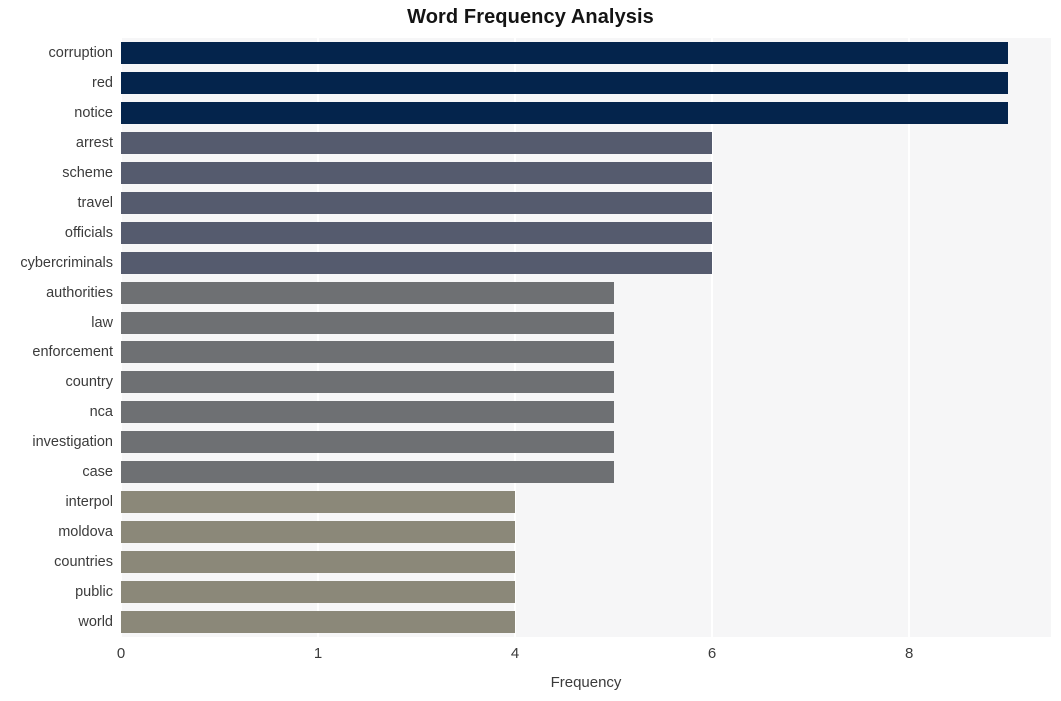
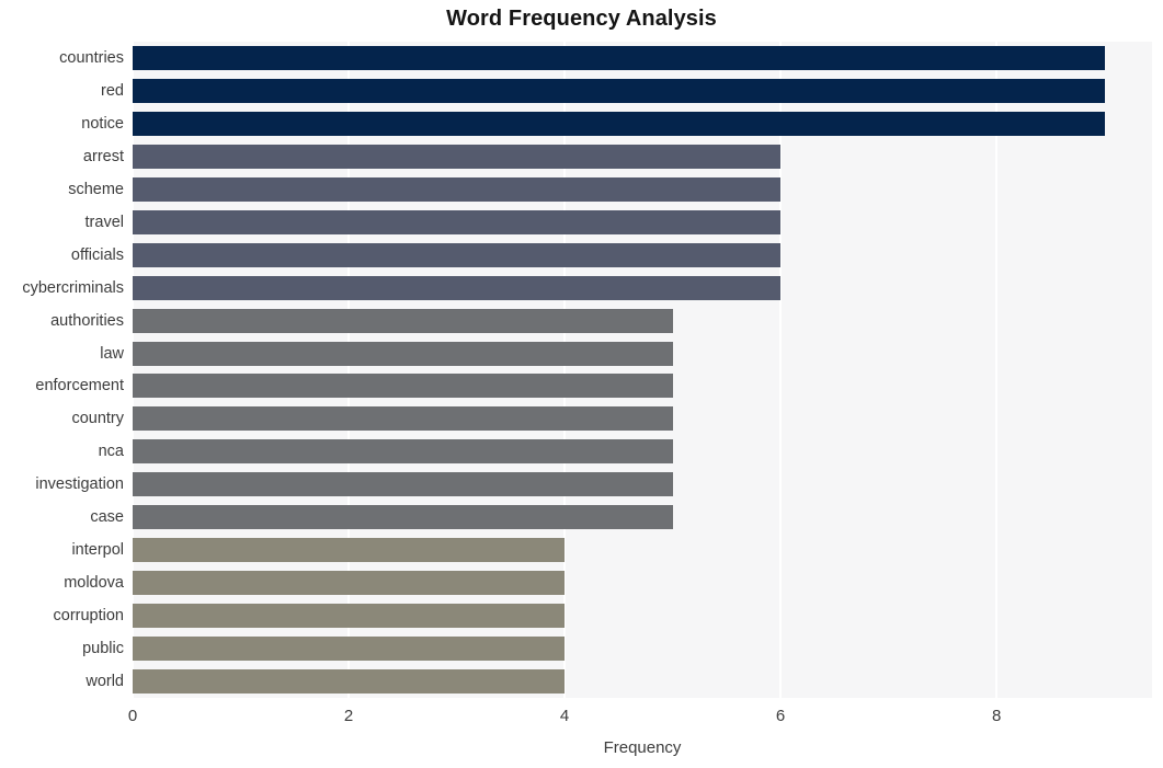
  Word Frequency Analysis
- corruption
+ countries
  red
  notice
  arrest
  scheme
  travel
  officials
  cybercriminals
  authorities
  law
  enforcement
  country
  nca
  investigation
  case
  interpol
  moldova
- countries
+ corruption
  public
  world
  0
- 1
+ 2
  4
  6
  8
  Frequency
